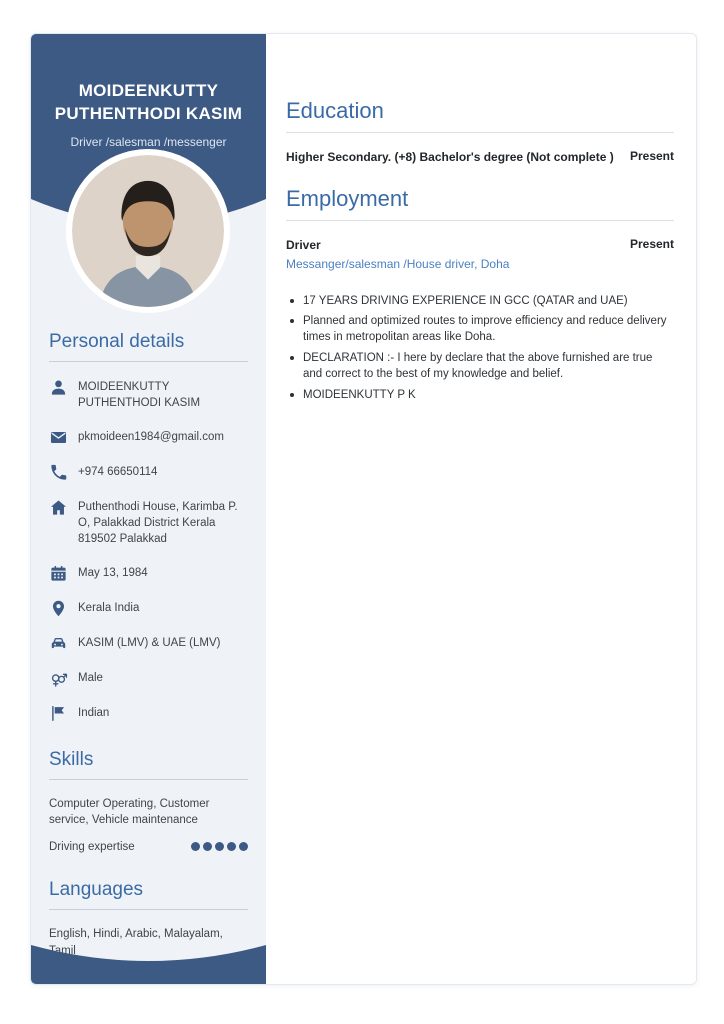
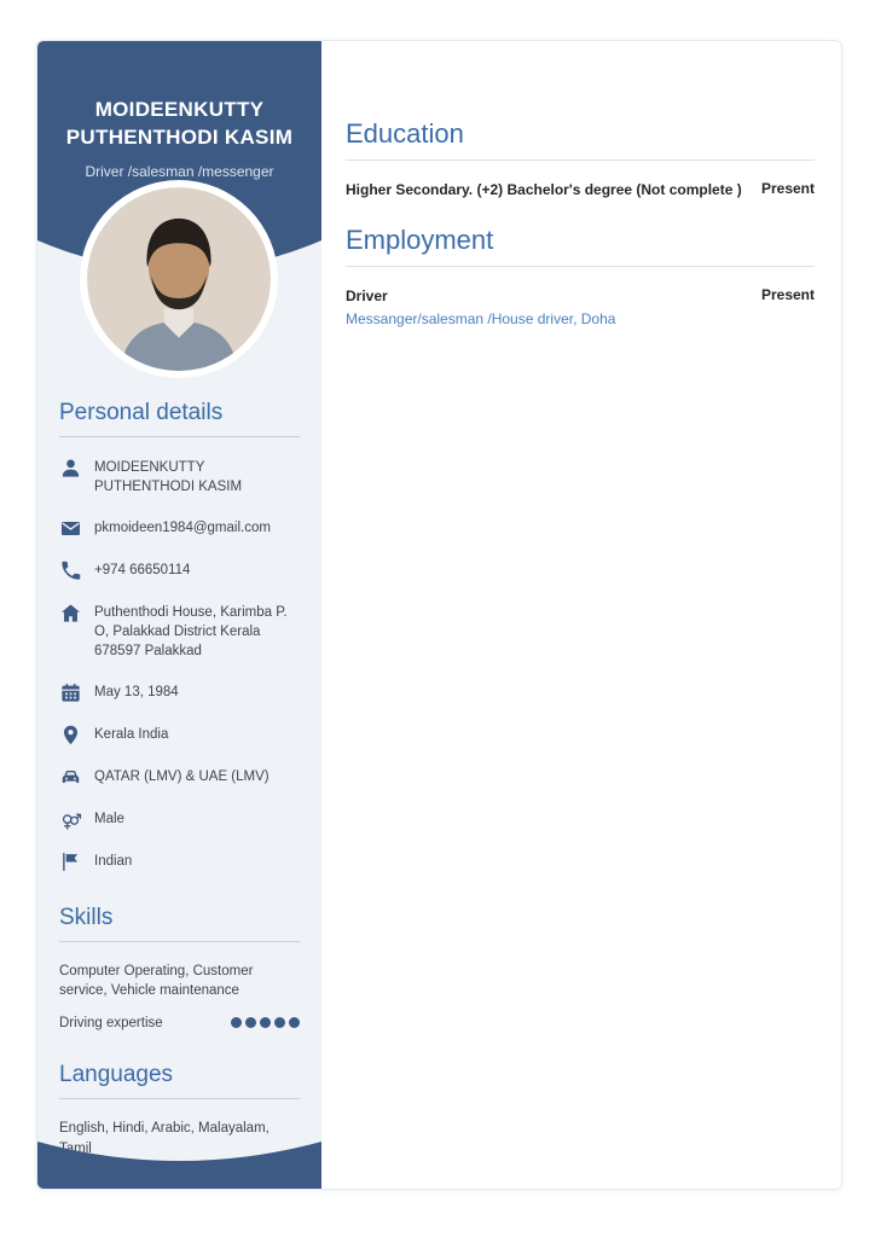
  MOIDEENKUTTY
  PUTHENTHODI KASIM
  Driver /salesman /messenger
  Personal details
  MOIDEENKUTTY PUTHENTHODI KASIM
  pkmoideen1984@gmail.com
  +974 66650114
- Puthenthodi House, Karimba P. O, Palakkad District Kerala 819502 Palakkad
+ Puthenthodi House, Karimba P. O, Palakkad District Kerala 678597 Palakkad
  May 13, 1984
  Kerala India
- KASIM (LMV) & UAE (LMV)
+ QATAR (LMV) & UAE (LMV)
  Male
  Indian
  Skills
  Computer Operating, Customer service, Vehicle maintenance
  Driving expertise
  Languages
  English, Hindi, Arabic, Malayalam, amil
  Education
- Higher Secondary. (+8) Bachelor's degree (Not complete )
+ Higher Secondary. (+2) Bachelor's degree (Not complete )
  Present
  Employment
  Driver
  Present
  Messanger/salesman /House driver, Doha
- 17 YEARS DRIVING EXPERIENCE IN GCC (QATAR and UAE)
- Planned and optimized routes to improve efficiency and reduce delivery times in metropolitan areas like Doha.
- DECLARATION :- I here by declare that the above furnished are true and correct to the best of my knowledge and belief.
- MOIDEENKUTTY P K
